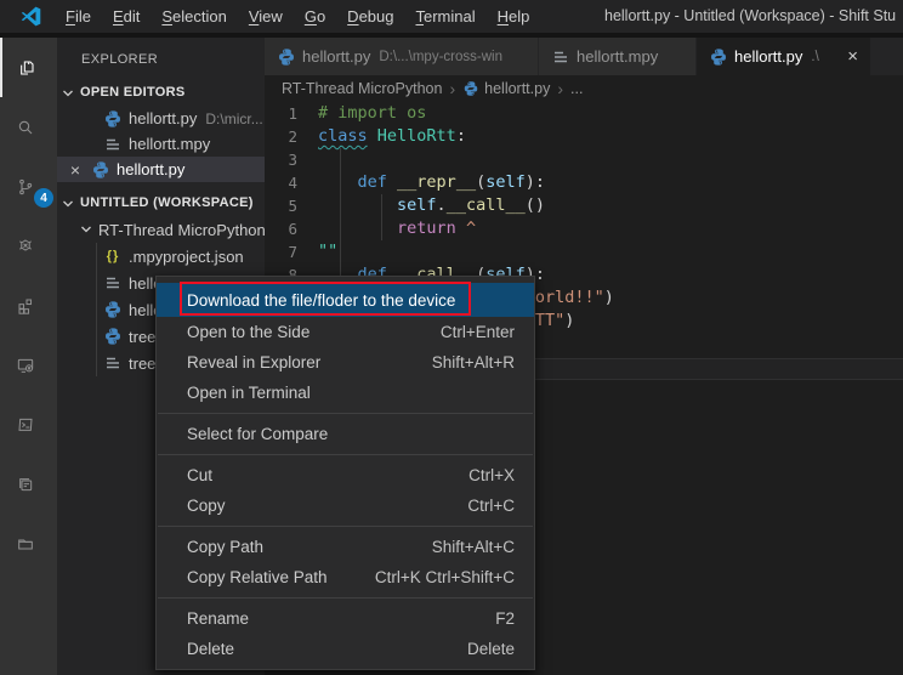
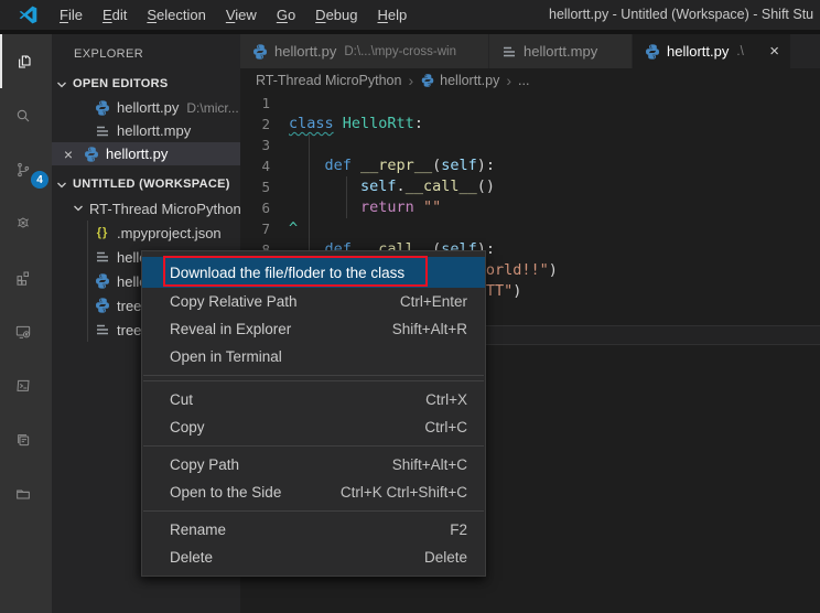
  File
  Edit
  Selection
  View
  Go
  Debug
- Terminal
  Help
  hellortt.py - Untitled (Workspace) - Shift Stu
  4
  EXPLORER
  OPEN EDITORS
  hellortt.py
  D:\micr...
  hellortt.mpy
  ×
  hellortt.py
  UNTITLED (WORKSPACE)
  RT-Thread MicroPython
  {}
  .mpyproject.json
  hellortt.py
  D:\...\mpy-cross-win
  hellortt.mpy
  hellortt.py
  .\
  ×
  RT-Thread MicroPython
  ›
  hellortt.py
  ›
  ...
  1
- # import os
  2
  class HelloRtt:
  3
  4
  def __repr__(self):
  5
  self.__call__()
  6
- return ^
+ return ""
  7
- ""
+ ^
  def __call__(self):
- Download the file/floder to the device
+ Download the file/floder to the class
- Open to the Side
+ Copy Relative Path
  Ctrl+Enter
  Reveal in Explorer
  Shift+Alt+R
  Open in Terminal
- Select for Compare
  Cut
  Ctrl+X
  Copy
  Ctrl+C
  Copy Path
  Shift+Alt+C
- Copy Relative Path
+ Open to the Side
  Ctrl+K Ctrl+Shift+C
  Rename
  F2
  Delete
  Delete
